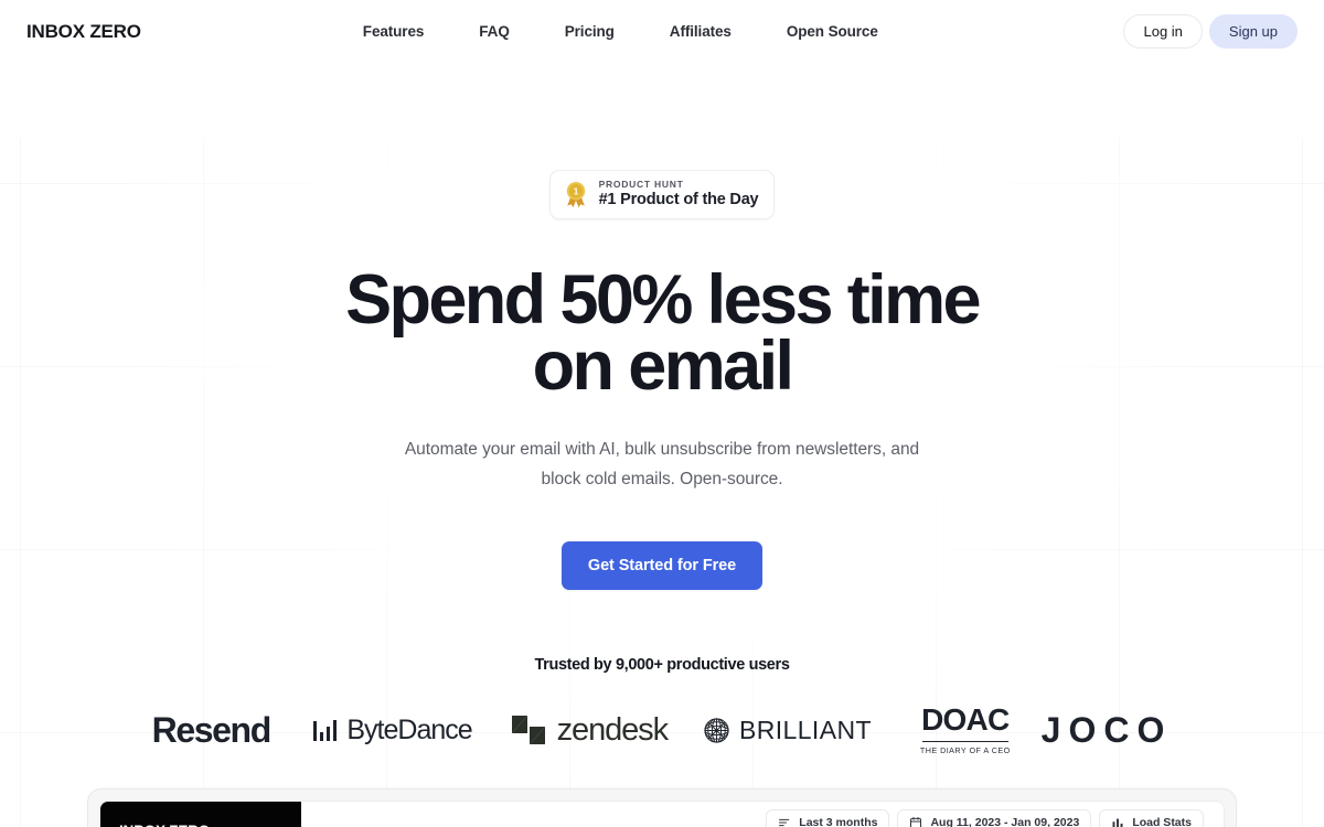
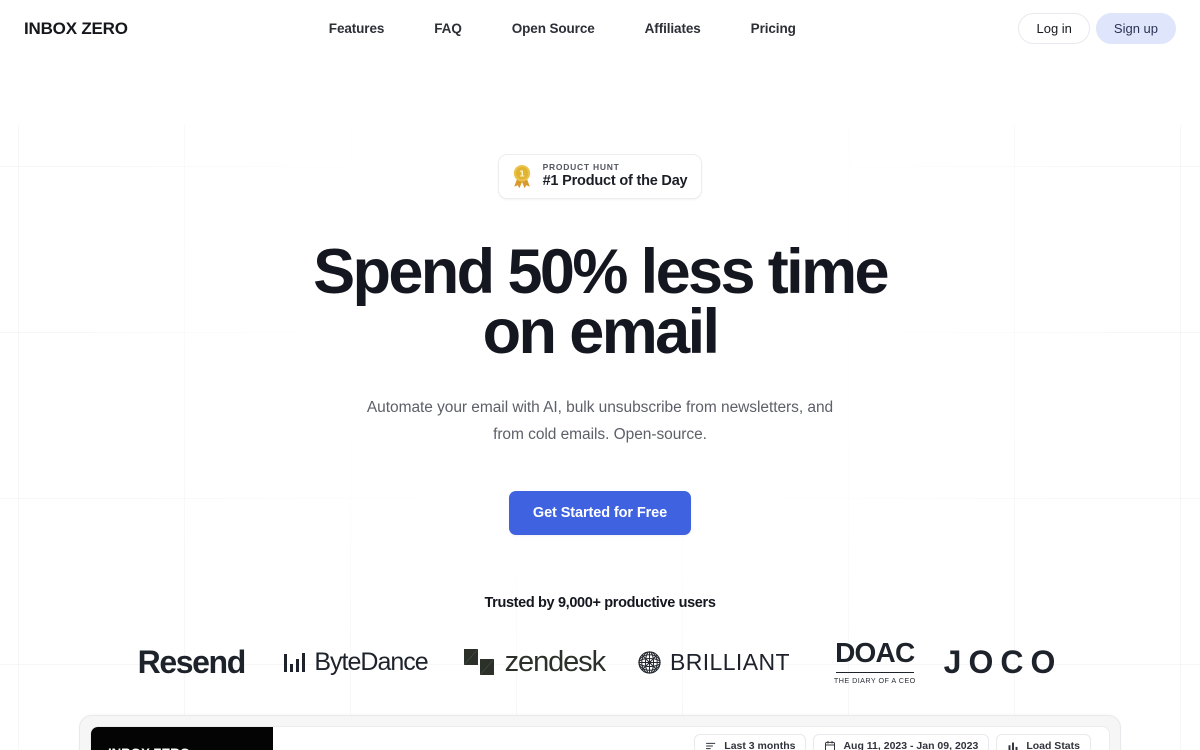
  INBOX ZERO
  Features
  FAQ
- Pricing
+ Open Source
  Affiliates
- Open Source
+ Pricing
  Log in
  Sign up
  1
  PRODUCT HUNT
  #1 Product of the Day
  Spend 50% less time
  on email
- Automate your email with AI, bulk unsubscribe from newsletters, and block cold emails. Open-source.
+ Automate your email with AI, bulk unsubscribe from newsletters, and from cold emails. Open-source.
  Get Started for Free
  Trusted by 9,000+ productive users
  Resend
  ByteDance
  zendesk
  BRILLIANT
  DOAC
  THE DIARY OF A CEO
  JOCO
  Last 3 months
  Aug 11, 2023 - Jan 09, 2023
  Load Stats
